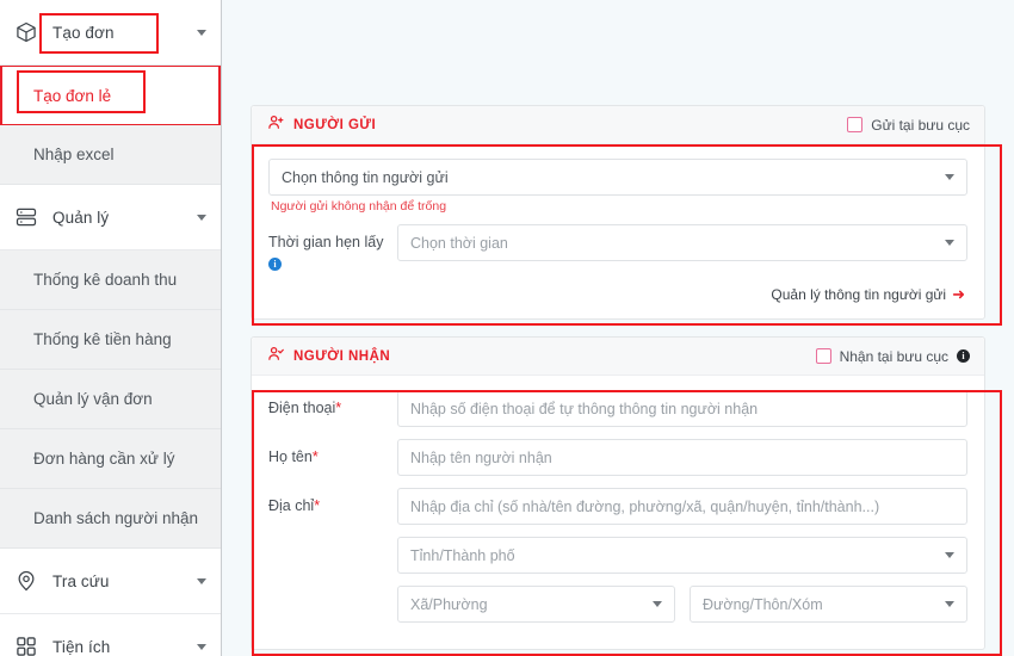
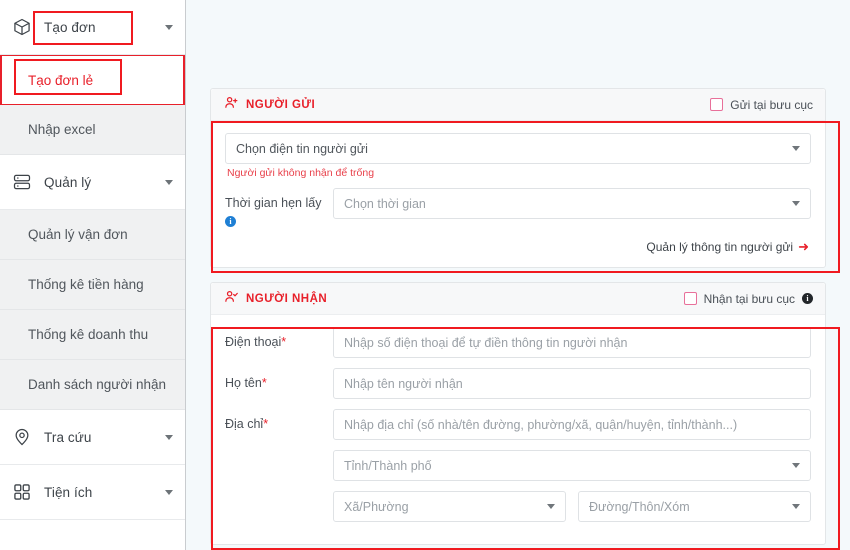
  Tạo đơn
  Tạo đơn lẻ
  Nhập excel
  Quản lý
- Thống kê doanh thu
+ Quản lý vận đơn
  Thống kê tiền hàng
- Quản lý vận đơn
+ Thống kê doanh thu
- Đơn hàng cần xử lý
  Danh sách người nhận
  Tra cứu
  Tiện ích
  NGƯỜI GỬI
  Gửi tại bưu cục
- Chọn thông tin người gửi
+ Chọn điện tin người gửi
  Người gửi không nhận để trống
  Thời gian hẹn lấy i
  Chọn thời gian
  Quản lý thông tin người gửi
  ➜
  NGƯỜI NHẬN
  Nhận tại bưu cục
  i
  Điện thoại*
- Nhập số điện thoại để tự thông thông tin người nhận
+ Nhập số điện thoại để tự điền thông tin người nhận
  Họ tên*
  Nhập tên người nhận
  Địa chỉ*
  Nhập địa chỉ (số nhà/tên đường, phường/xã, quận/huyện, tỉnh/thành...)
  Tỉnh/Thành phố
  Xã/Phường
  Đường/Thôn/Xóm
